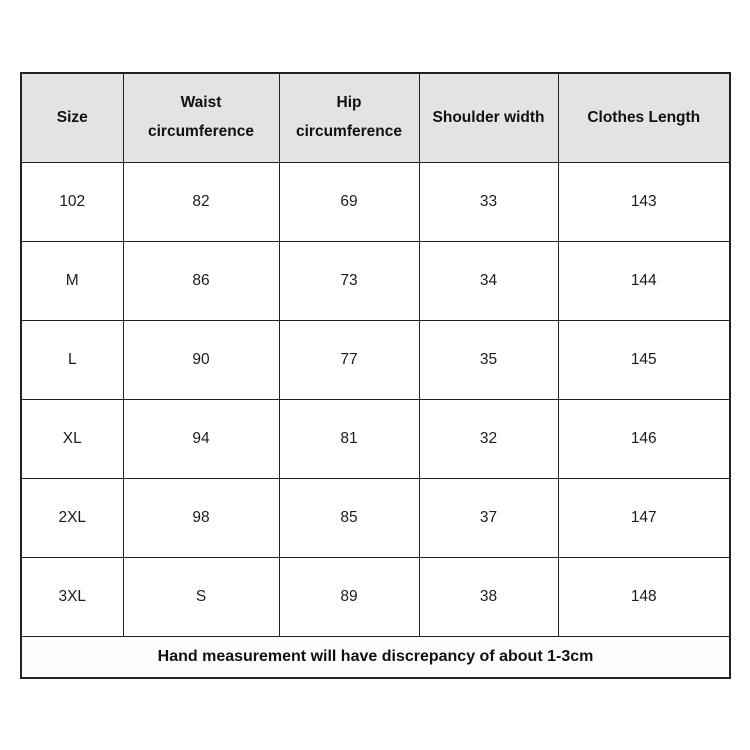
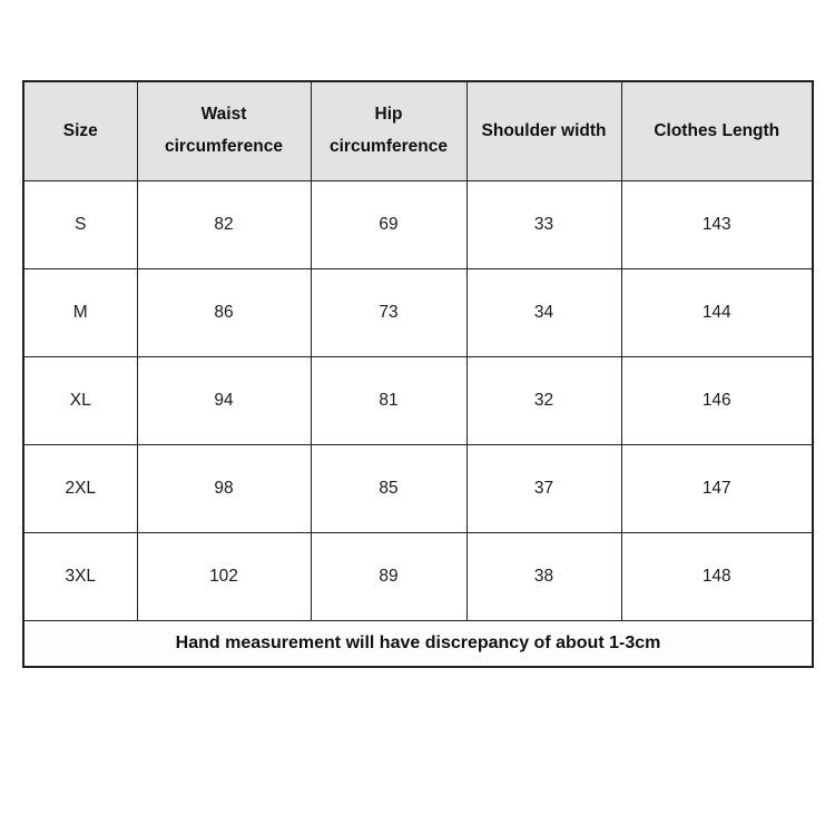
  Size	Waist circumference	Hip circumference	Shoulder width	Clothes Length
- 102	82	69	33	143
+ S	82	69	33	143
  M	86	73	34	144
- L	90	77	35	145
  XL	94	81	32	146
  2XL	98	85	37	147
- 3XL	S	89	38	148
+ 3XL	102	89	38	148
  Hand measurement will have discrepancy of about 1-3cm
